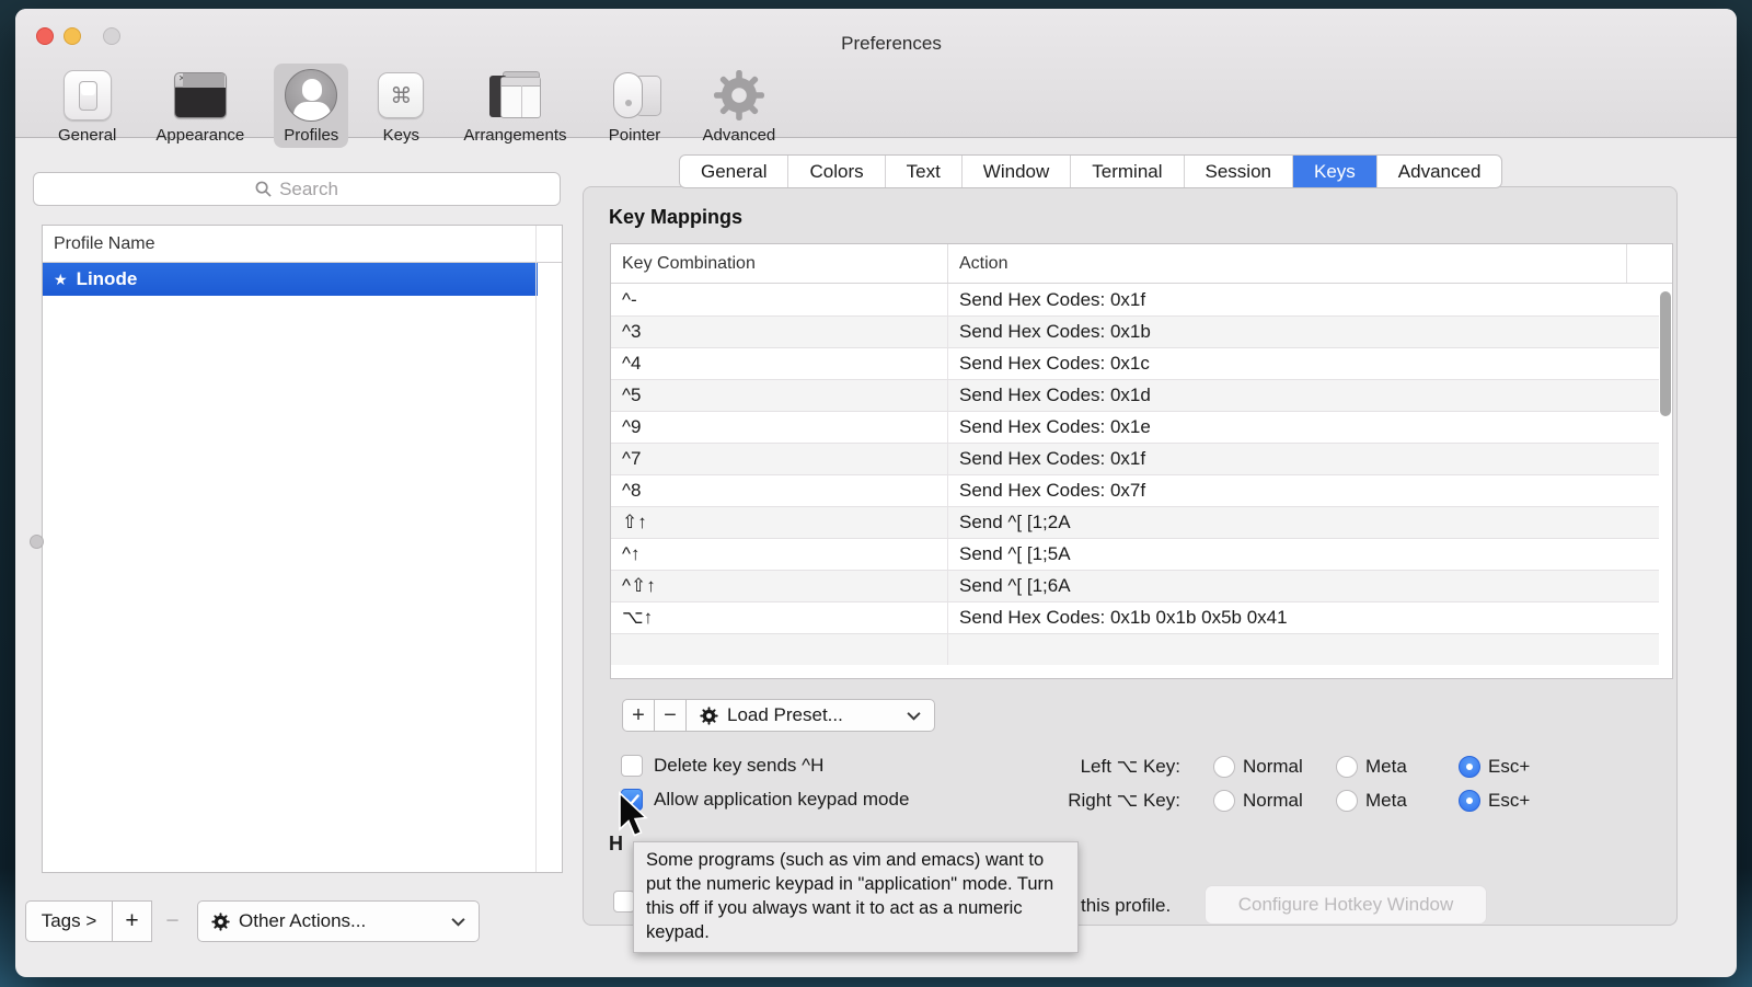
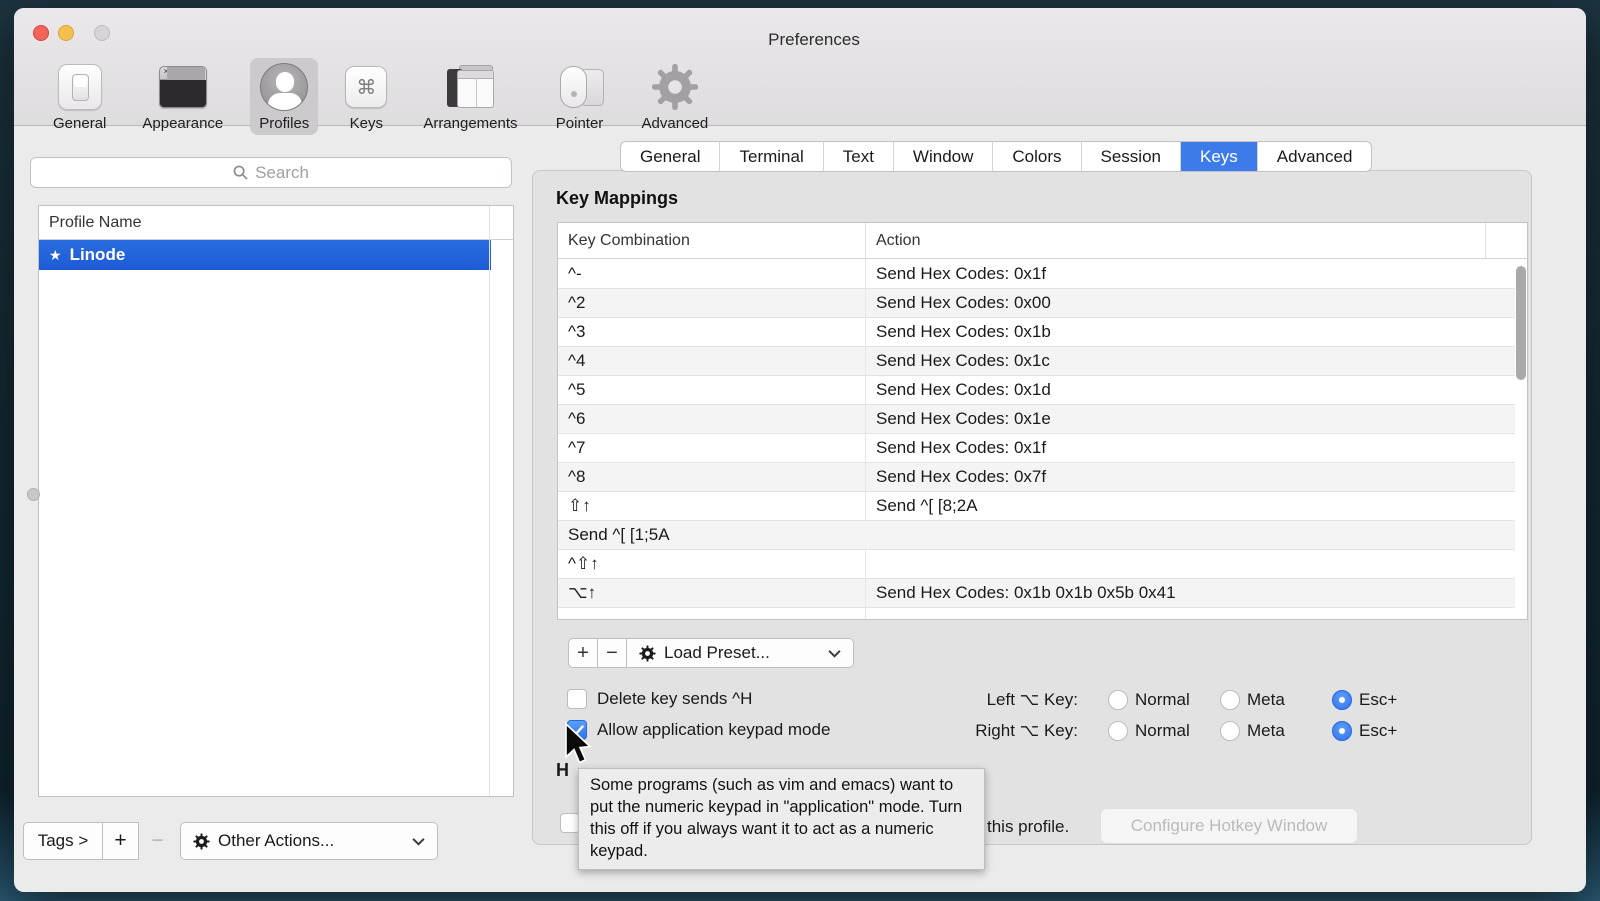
  Preferences
  General
  Appearance
  Profiles
  ⌘
  Keys
  Arrangements
  Pointer
  Advanced
  Search
  Profile Name
  ★
  Linode
  Tags >
  +
  −
  Other Actions...
  General
- Colors
+ Terminal
  Text
  Window
- Terminal
+ Colors
  Session
  Keys
  Advanced
  Key Mappings
  Key Combination
  Action
  ^-
  Send Hex Codes: 0x1f
+ ^2
+ Send Hex Codes: 0x00
  ^3
  Send Hex Codes: 0x1b
  ^4
  Send Hex Codes: 0x1c
  ^5
  Send Hex Codes: 0x1d
- ^9
+ ^6
  Send Hex Codes: 0x1e
  ^7
  Send Hex Codes: 0x1f
  ^8
  Send Hex Codes: 0x7f
  ⇧↑
- Send ^[ [1;2A
+ Send ^[ [8;2A
- ^↑
  Send ^[ [1;5A
  ^⇧↑
- Send ^[ [1;6A
  ⌥↑
  Send Hex Codes: 0x1b 0x1b 0x5b 0x41
  +
  −
  Load Preset...
  Delete key sends ^H
  Allow application keypad mode
  Left ⌥ Key:
  Normal
  Meta
  Esc+
  Right ⌥ Key:
  Normal
  Meta
  Esc+
  H
  this profile.
  Configure Hotkey Window
  Some programs (such as vim and emacs) want to put the numeric keypad in "application" mode. Turn this off if you always want it to act as a numeric keypad.
